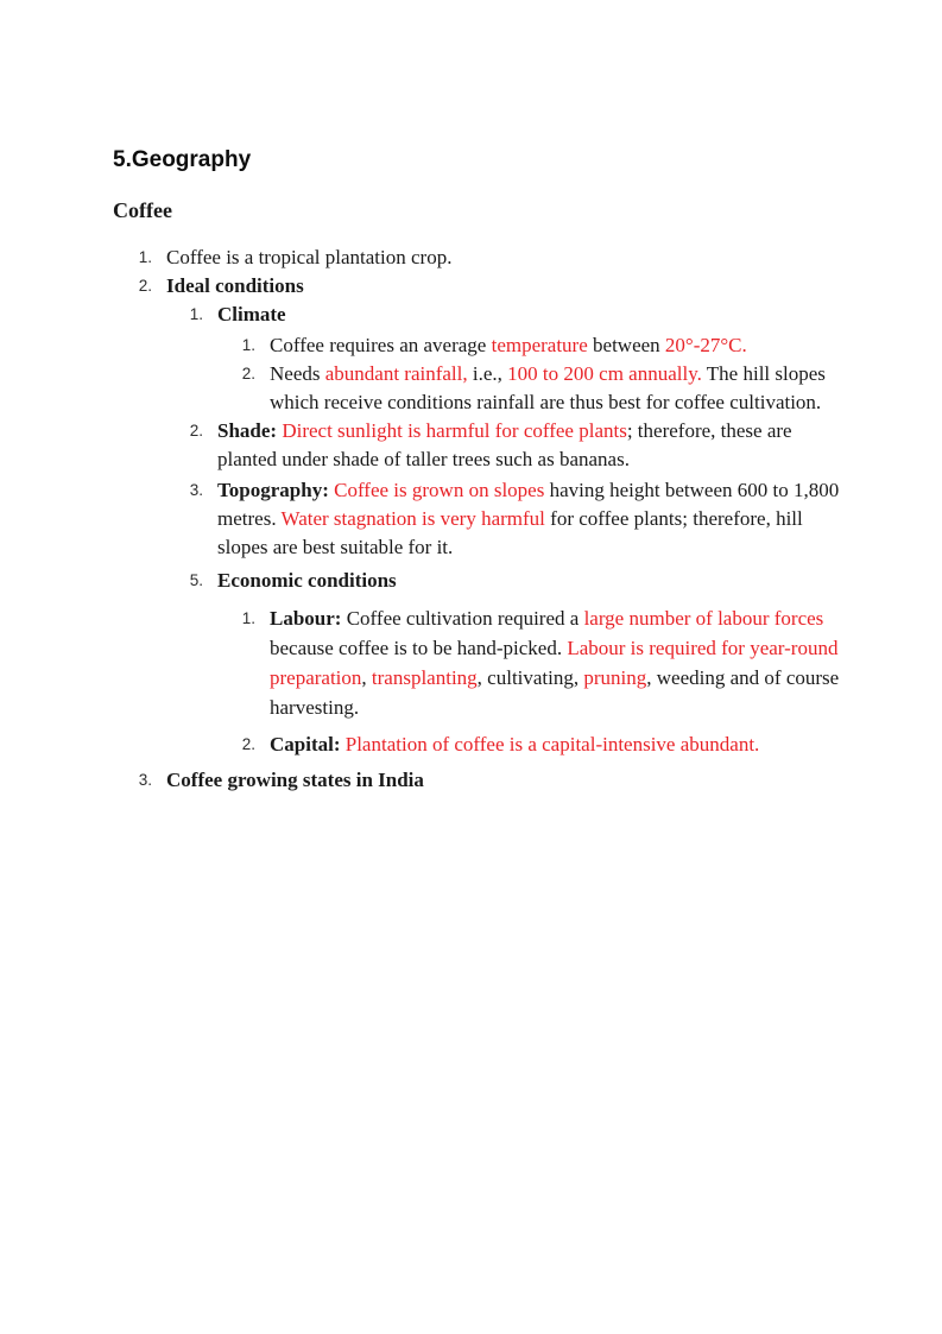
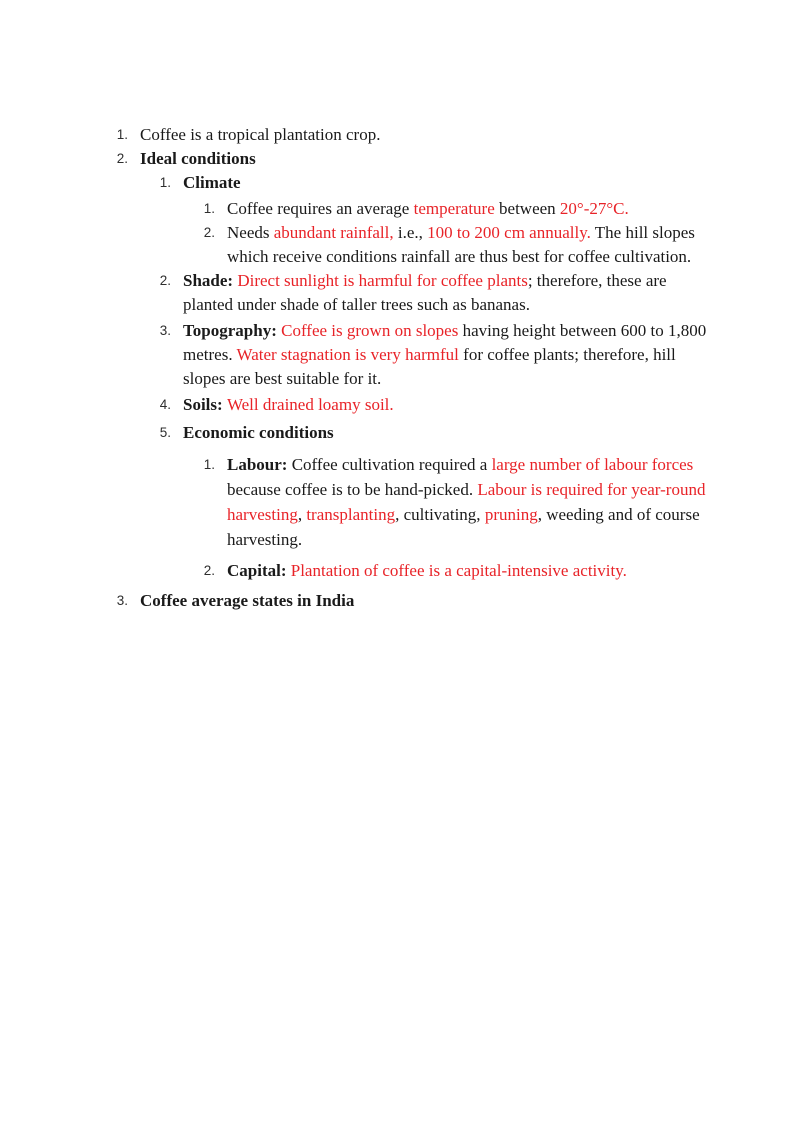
- 5.Geography
- Coffee
  1.
  Coffee is a tropical plantation crop.
  2.
  Ideal conditions
  1.
  Climate
  1.
  Coffee requires an average temperature between 20°-27°C.
  2.
  Needs abundant rainfall, i.e., 100 to 200 cm annually. The hill slopes which receive conditions rainfall are thus best for coffee cultivation.
  2.
  Shade: Direct sunlight is harmful for coffee plants; therefore, these are planted under shade of taller trees such as bananas.
  3.
  Topography: Coffee is grown on slopes having height between 600 to 1,800 metres. Water stagnation is very harmful for coffee plants; therefore, hill slopes are best suitable for it.
+ 4.
+ Soils: Well drained loamy soil.
  5.
  Economic conditions
  1.
- Labour: Coffee cultivation required a large number of labour forces because coffee is to be hand-picked. Labour is required for year-round preparation, transplanting, cultivating, pruning, weeding and of course harvesting.
+ Labour: Coffee cultivation required a large number of labour forces because coffee is to be hand-picked. Labour is required for year-round harvesting, transplanting, cultivating, pruning, weeding and of course harvesting.
  2.
- Capital: Plantation of coffee is a capital-intensive abundant.
+ Capital: Plantation of coffee is a capital-intensive activity.
  3.
- Coffee growing states in India
+ Coffee average states in India
